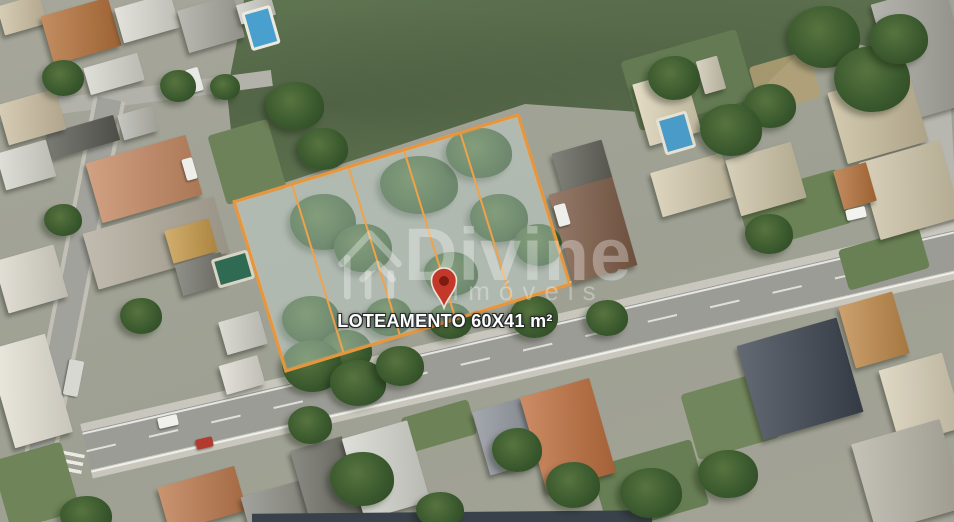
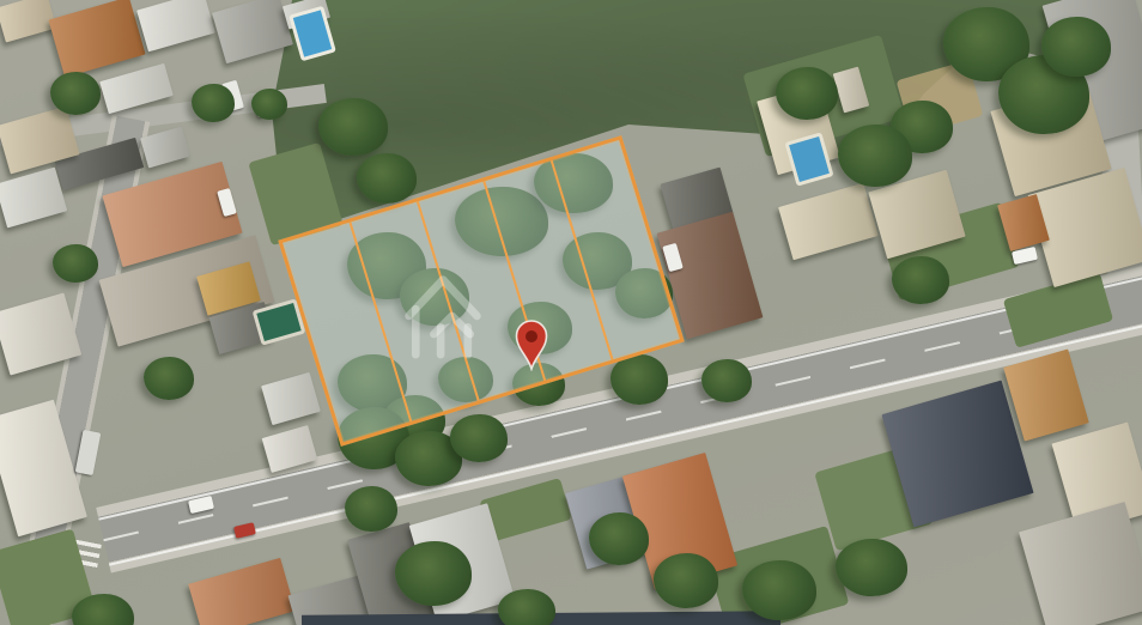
- Divine
- Imóveis
- LOTEAMENTO 60X41 m²
